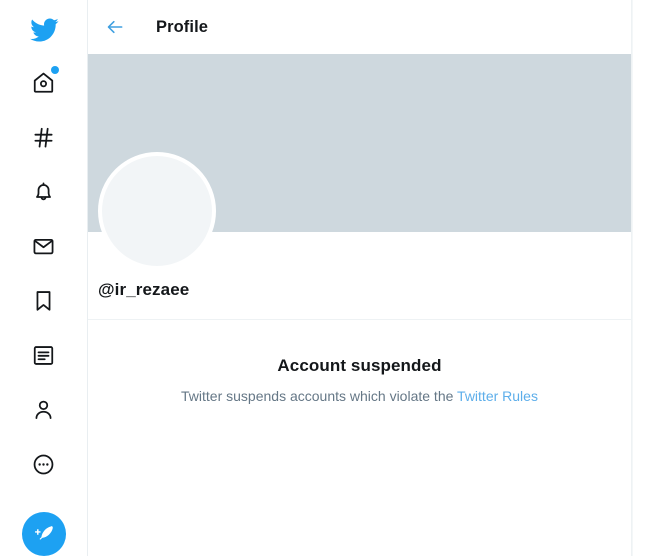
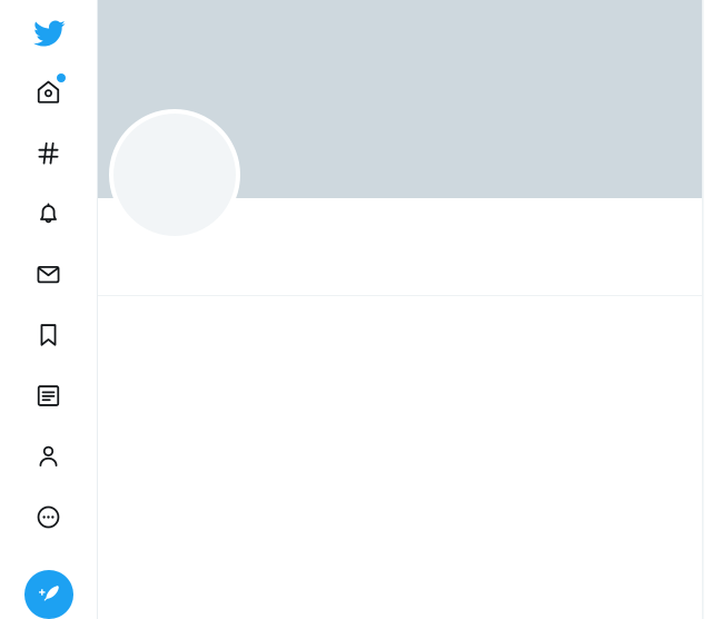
- Profile
- @ir_rezaee
- Account suspended
- Twitter suspends accounts which violate the Twitter Rules
